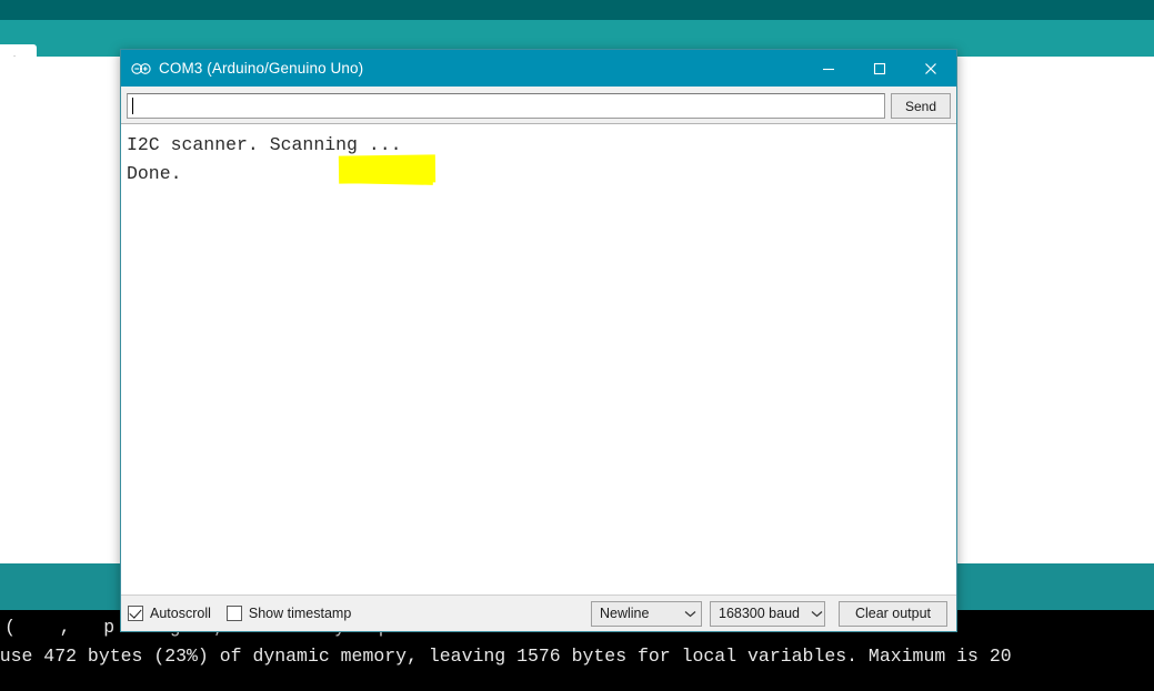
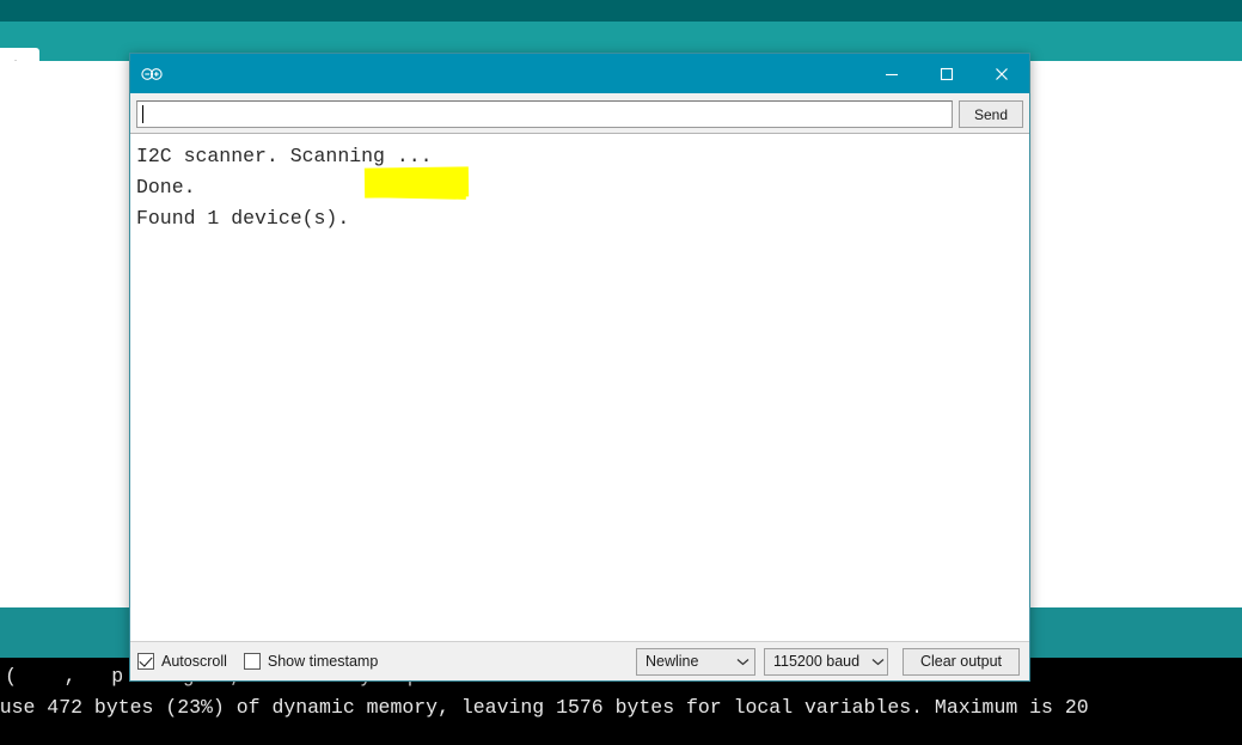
  use 472 bytes (23%) of dynamic memory, leaving 1576 bytes for local variables. Maximum is 20
- COM3 (Arduino/Genuino Uno)
  Send
  I2C scanner. Scanning ...
  Done.
+ Found 1 device(s).
  Autoscroll
  Show timestamp
  Newline
- 168300 baud
+ 115200 baud
  Clear output
